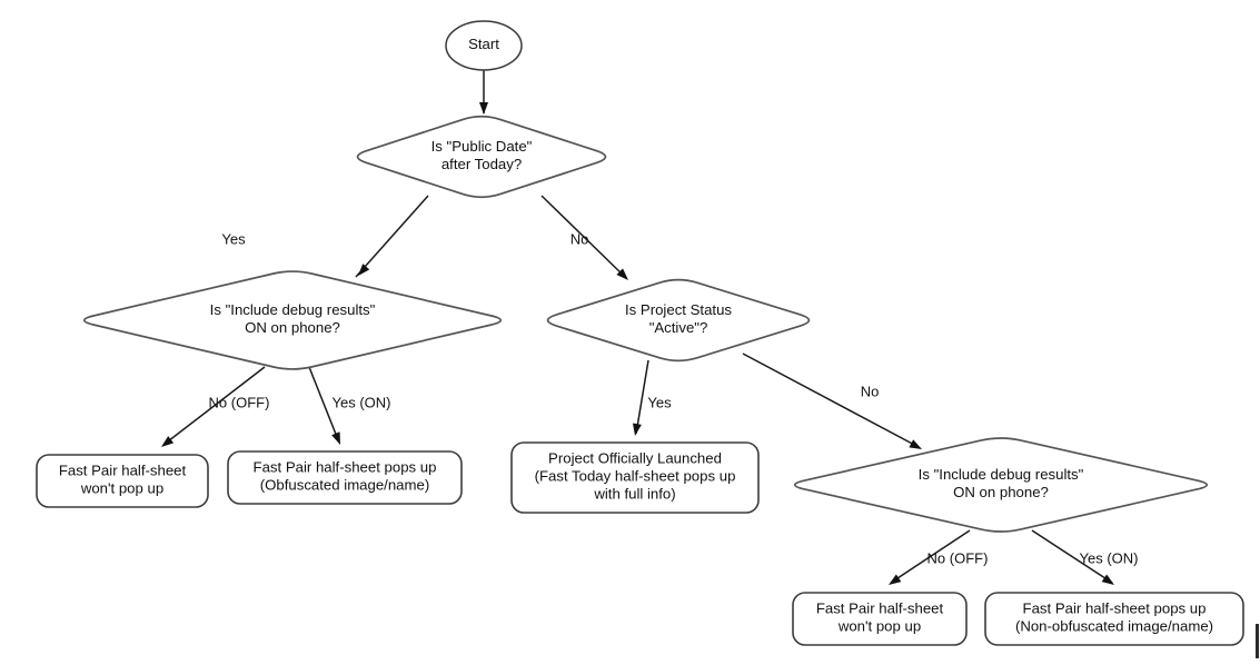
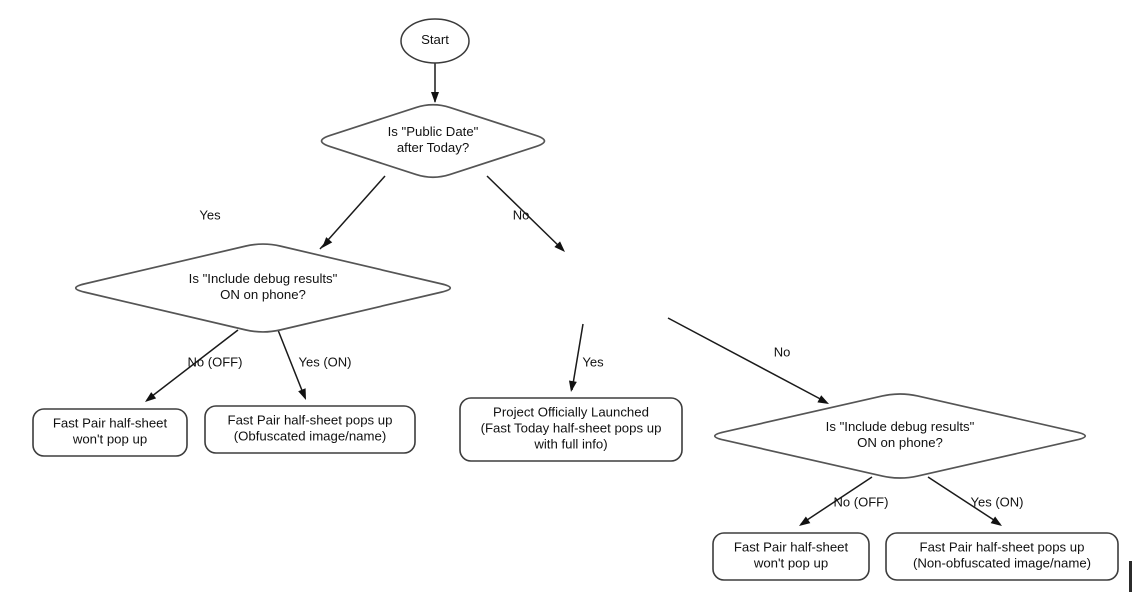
  Yes
  No
  No (OFF)
  Yes (ON)
  Yes
  No
  No (OFF)
  Yes (ON)
  Start
  Is "Public Date" after Today?
  Is "Include debug results" ON on phone?
- Is Project Status "Active"?
  Is "Include debug results" ON on phone?
  Fast Pair half-sheet won't pop up
  Fast Pair half-sheet pops up (Obfuscated image/name)
  Project Officially Launched (Fast Today half-sheet pops up with full info)
  Fast Pair half-sheet won't pop up
  Fast Pair half-sheet pops up (Non-obfuscated image/name)
